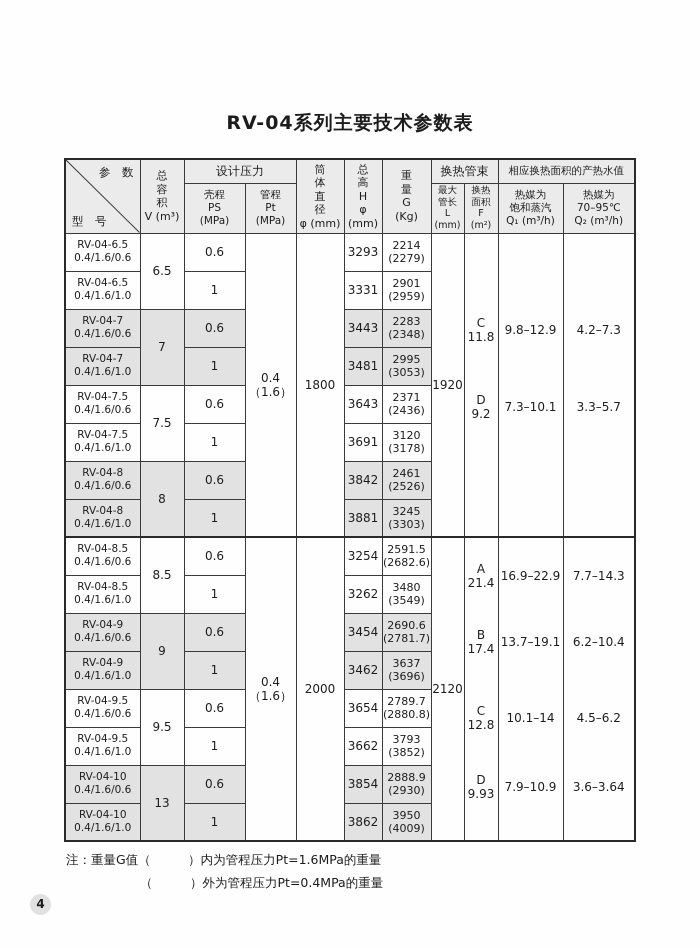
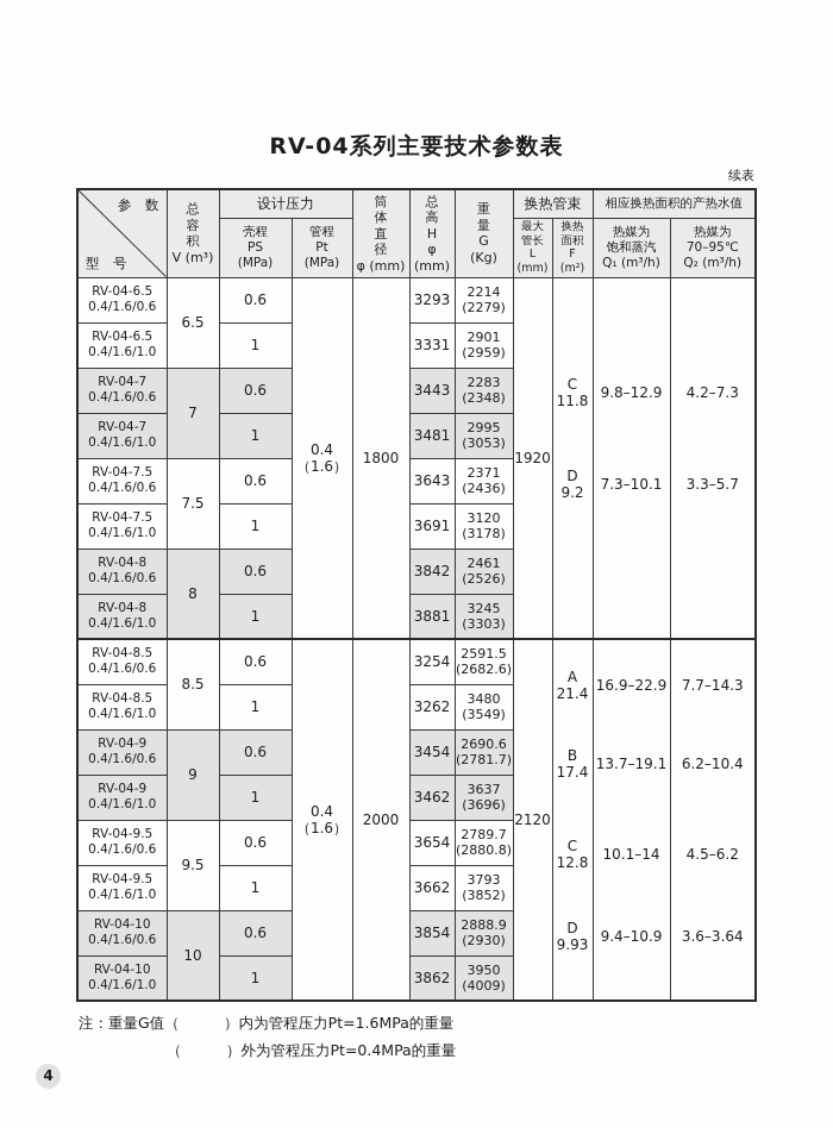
  RV-04系列主要技术参数表
+ 续表
  参 数 型 号	总 容 积 V (m³)	设计压力	筒 体 直 径 φ (mm)	总 高 H φ (mm)	重 量 G (Kg)	换热管束	相应换热面积的产热水值
  壳程 PS (MPa)	管程 Pt (MPa)	最大 管长 L (mm)	换热 面积 F (m²)	热媒为 饱和蒸汽 Q₁ (m³/h)	热媒为 70–95℃ Q₂ (m³/h)
  RV-04-6.5 0.4/1.6/0.6	6.5	0.6	0.4 （1.6）	1800	3293	2214 (2279)	1920	C 11.8 D 9.2	9.8–12.9 7.3–10.1	4.2–7.3 3.3–5.7
  RV-04-6.5 0.4/1.6/1.0	1	3331	2901 (2959)
  RV-04-7 0.4/1.6/0.6	7	0.6	3443	2283 (2348)
  RV-04-7 0.4/1.6/1.0	1	3481	2995 (3053)
  RV-04-7.5 0.4/1.6/0.6	7.5	0.6	3643	2371 (2436)
  RV-04-7.5 0.4/1.6/1.0	1	3691	3120 (3178)
  RV-04-8 0.4/1.6/0.6	8	0.6	3842	2461 (2526)
  RV-04-8 0.4/1.6/1.0	1	3881	3245 (3303)
- RV-04-8.5 0.4/1.6/0.6	8.5	0.6	0.4 （1.6）	2000	3254	2591.5 (2682.6)	2120	A 21.4 B 17.4 C 12.8 D 9.93	16.9–22.9 13.7–19.1 10.1–14 7.9–10.9	7.7–14.3 6.2–10.4 4.5–6.2 3.6–3.64
+ RV-04-8.5 0.4/1.6/0.6	8.5	0.6	0.4 （1.6）	2000	3254	2591.5 (2682.6)	2120	A 21.4 B 17.4 C 12.8 D 9.93	16.9–22.9 13.7–19.1 10.1–14 9.4–10.9	7.7–14.3 6.2–10.4 4.5–6.2 3.6–3.64
  RV-04-8.5 0.4/1.6/1.0	1	3262	3480 (3549)
  RV-04-9 0.4/1.6/0.6	9	0.6	3454	2690.6 (2781.7)
  RV-04-9 0.4/1.6/1.0	1	3462	3637 (3696)
  RV-04-9.5 0.4/1.6/0.6	9.5	0.6	3654	2789.7 (2880.8)
  RV-04-9.5 0.4/1.6/1.0	1	3662	3793 (3852)
- RV-04-10 0.4/1.6/0.6	13	0.6	3854	2888.9 (2930)
+ RV-04-10 0.4/1.6/0.6	10	0.6	3854	2888.9 (2930)
  RV-04-10 0.4/1.6/1.0	1	3862	3950 (4009)
  注：重量G值（ ）内为管程压力Pt=1.6MPa的重量
  （ ）外为管程压力Pt=0.4MPa的重量
  4
